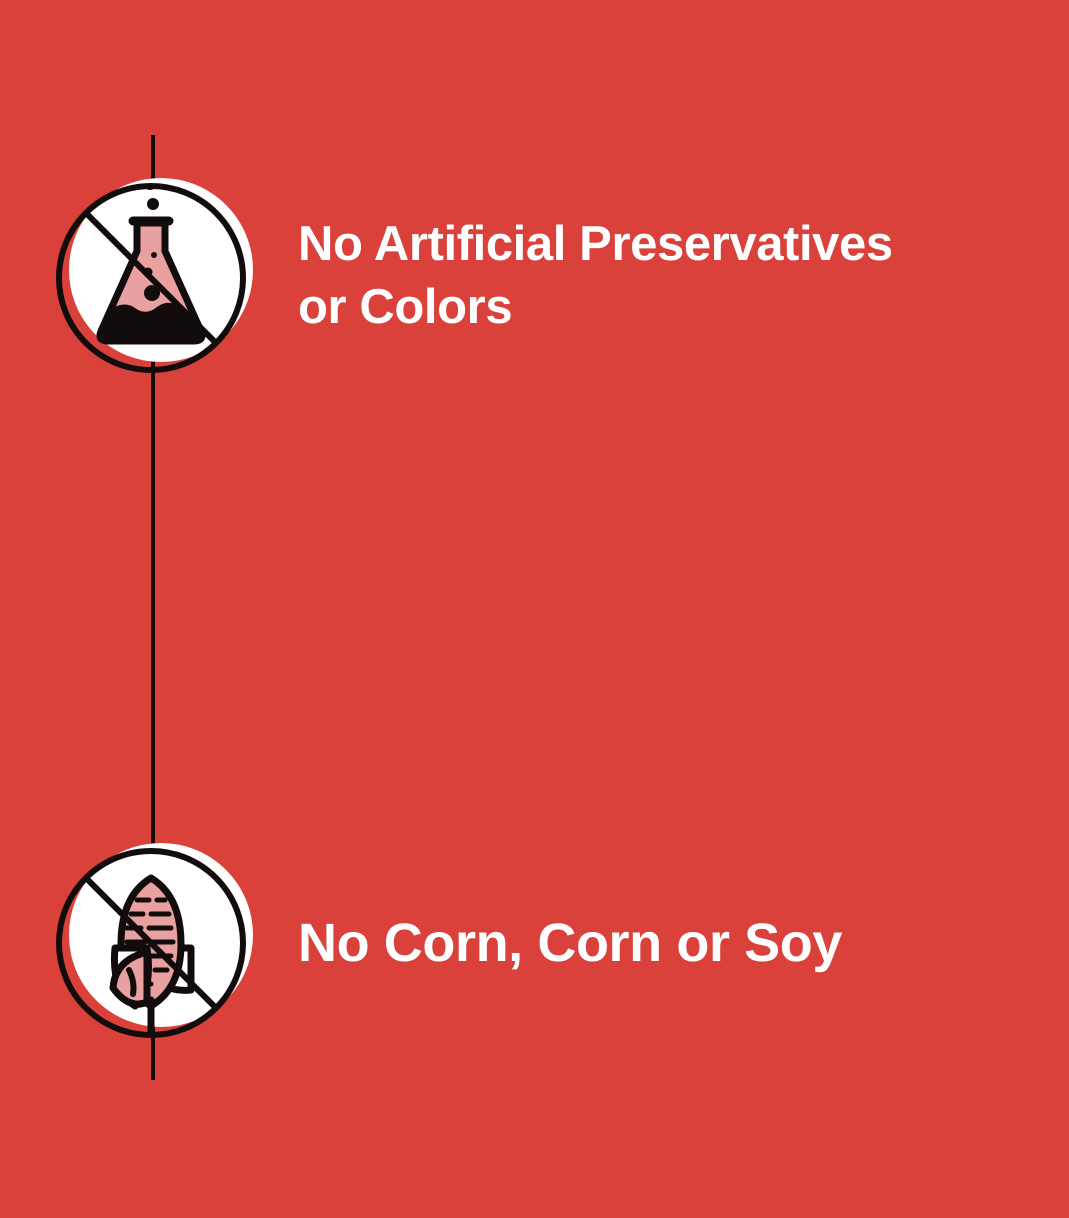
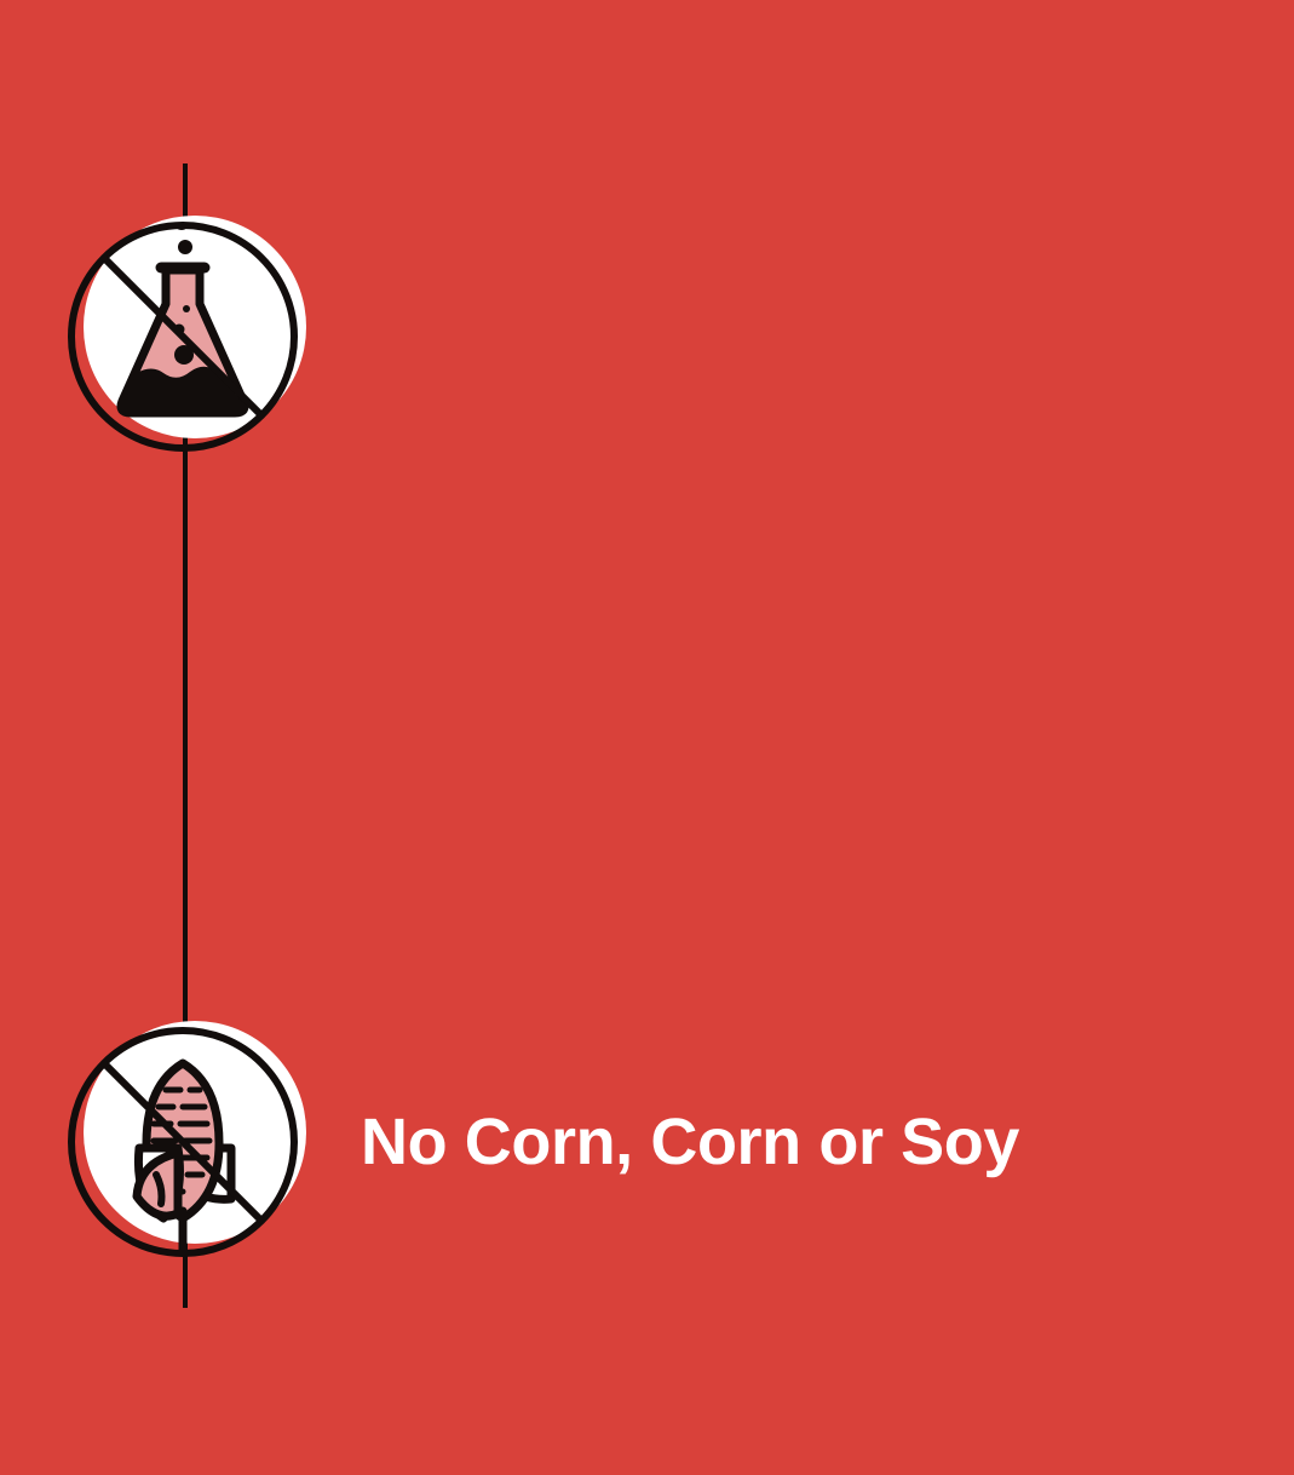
- No Artificial Preservatives
- or Colors
  No Corn, Corn or Soy
